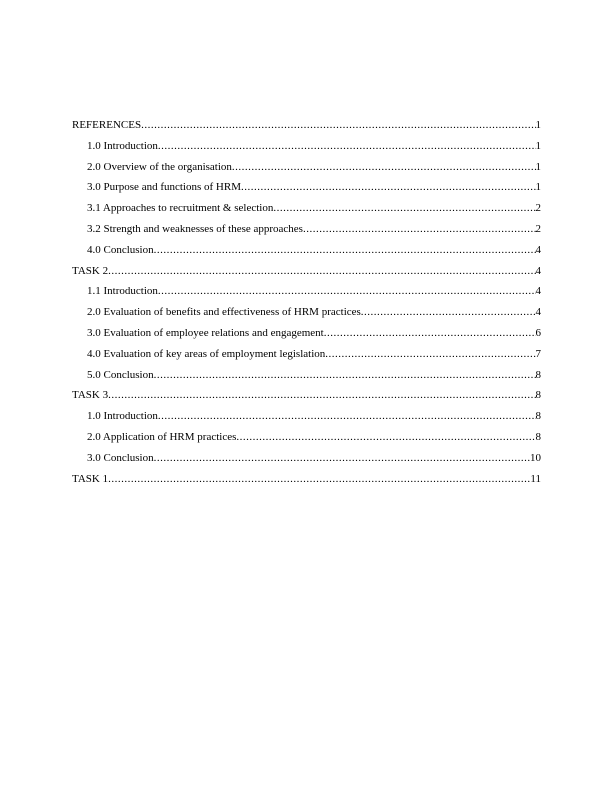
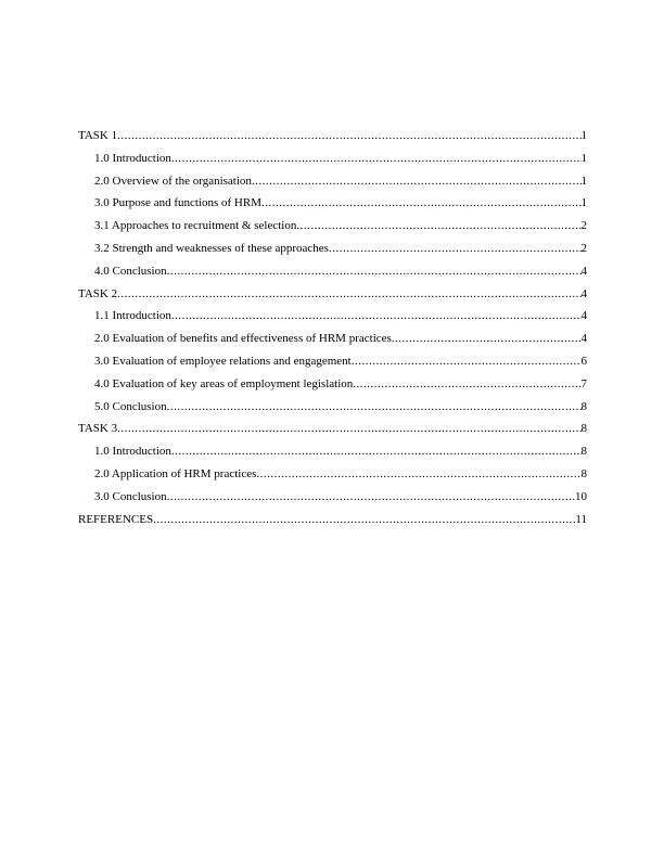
- REFERENCES
+ TASK 1
  1
  1.0 Introduction
  1
  2.0 Overview of the organisation
  1
  3.0 Purpose and functions of HRM
  1
  3.1 Approaches to recruitment & selection
  2
  3.2 Strength and weaknesses of these approaches
  2
  4.0 Conclusion
  4
  TASK 2
  4
  1.1 Introduction
  4
  2.0 Evaluation of benefits and effectiveness of HRM practices
  4
  3.0 Evaluation of employee relations and engagement
  6
  4.0 Evaluation of key areas of employment legislation
  7
  5.0 Conclusion
  8
  TASK 3
  8
  1.0 Introduction
  8
  2.0 Application of HRM practices
  8
  3.0 Conclusion
  10
- TASK 1
+ REFERENCES
  11
